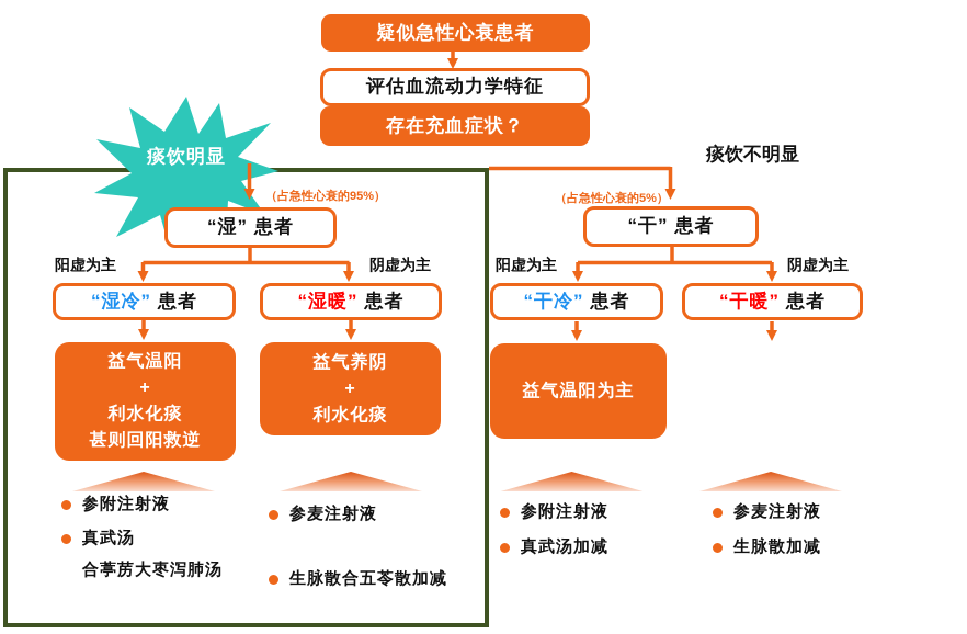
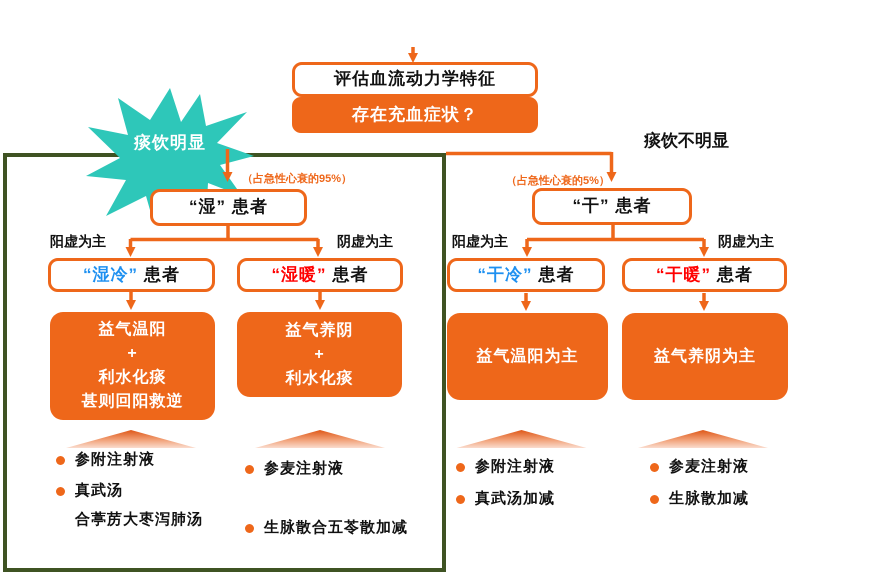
  痰饮明显
- 疑似急性心衰患者
  评估血流动力学特征
  存在充血症状？
  痰饮不明显
  （占急性心衰的95%）
  （占急性心衰的5%）
  “湿”
  患者
  “干”
  患者
  阳虚为主
  阴虚为主
  阳虚为主
  阴虚为主
  “湿冷”
  患者
  “湿暖”
  患者
  “干冷”
  患者
  “干暖”
  患者
  益气温阳
  +
  利水化痰
  甚则回阳救逆
  益气养阴
  +
  利水化痰
  益气温阳为主
+ 益气养阴为主
  参附注射液
  真武汤
  合葶苈大枣泻肺汤
  参麦注射液
  生脉散合五苓散加减
  参附注射液
  真武汤加减
  参麦注射液
  生脉散加减
